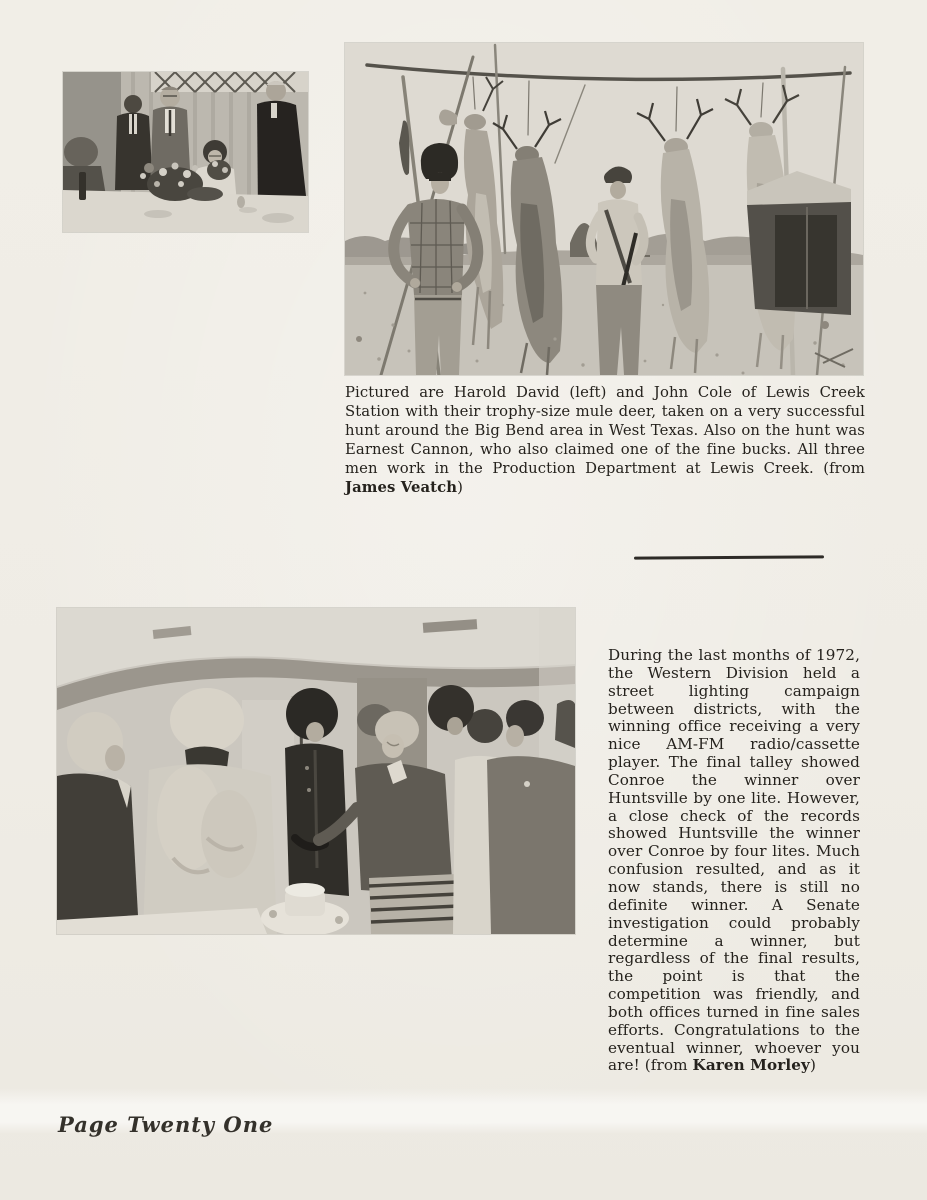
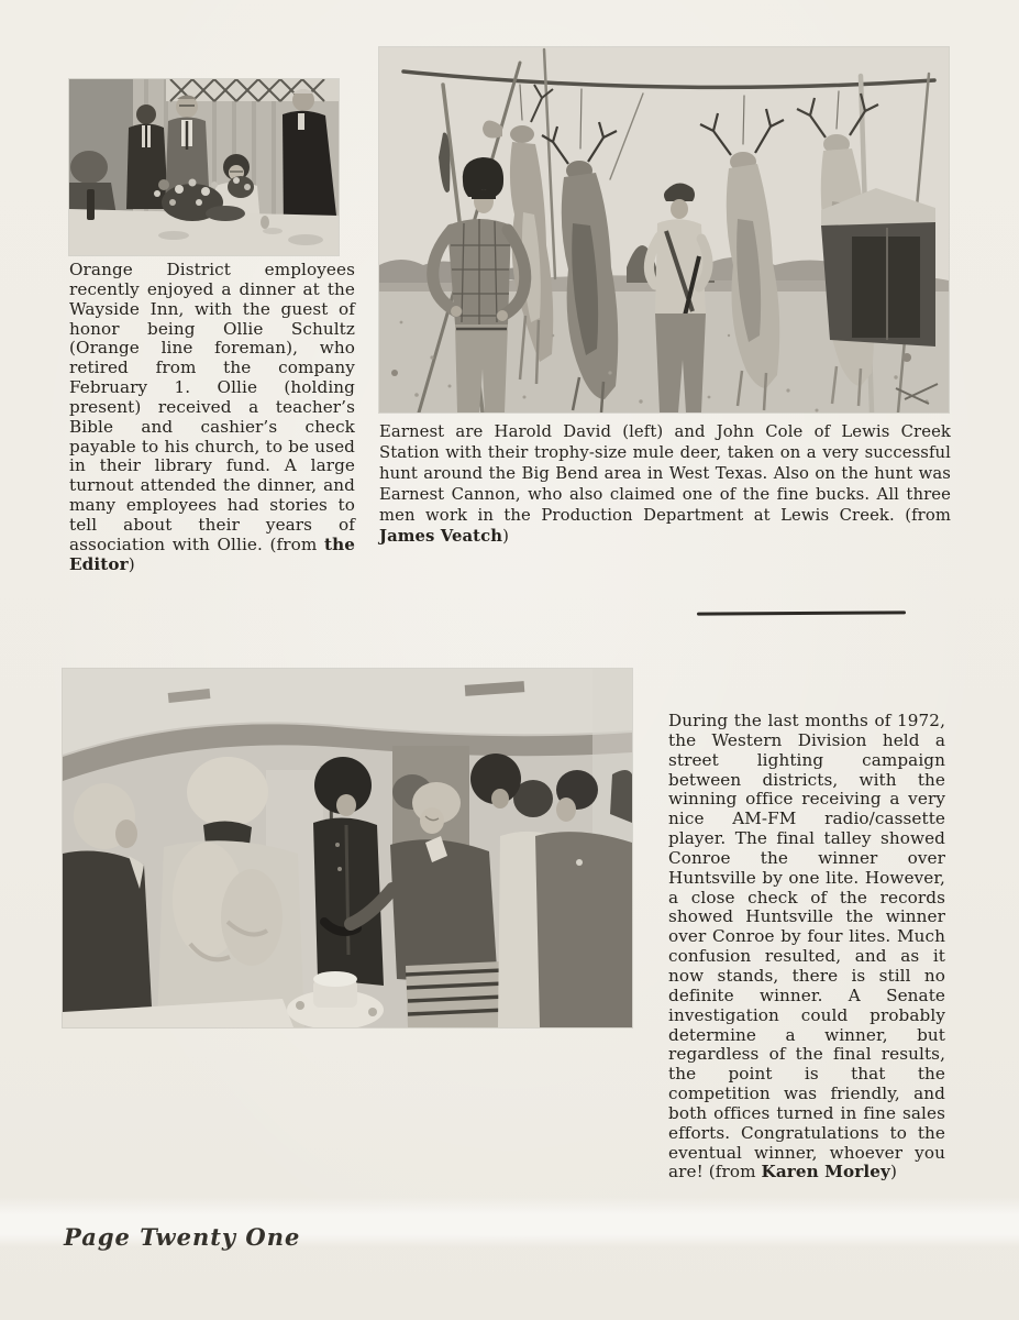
+ Orange District employees recently enjoyed a dinner at the Wayside Inn, with the guest of honor being Ollie Schultz (Orange line foreman), who retired from the company February 1. Ollie (holding present) received a teacher’s Bible and cashier’s check payable to his church, to be used in their library fund. A large turnout attended the dinner, and many employees had stories to tell about their years of association with Ollie. (from the Editor)
- Pictured are Harold David (left) and John Cole of Lewis Creek Station with their trophy-size mule deer, taken on a very successful hunt around the Big Bend area in West Texas. Also on the hunt was Earnest Cannon, who also claimed one of the fine bucks. All three men work in the Production Department at Lewis Creek. (from James Veatch)
+ Earnest are Harold David (left) and John Cole of Lewis Creek Station with their trophy-size mule deer, taken on a very successful hunt around the Big Bend area in West Texas. Also on the hunt was Earnest Cannon, who also claimed one of the fine bucks. All three men work in the Production Department at Lewis Creek. (from James Veatch)
  During the last months of 1972, the Western Division held a street lighting campaign between districts, with the winning office receiving a very nice AM-FM radio/cassette player. The final talley showed Conroe the winner over Huntsville by one lite. However, a close check of the records showed Huntsville the winner over Conroe by four lites. Much confusion resulted, and as it now stands, there is still no definite winner. A Senate investigation could probably determine a winner, but regardless of the final results, the point is that the competition was friendly, and both offices turned in fine sales efforts. Congratulations to the eventual winner, whoever you are! (from Karen Morley)
  Page Twenty One
